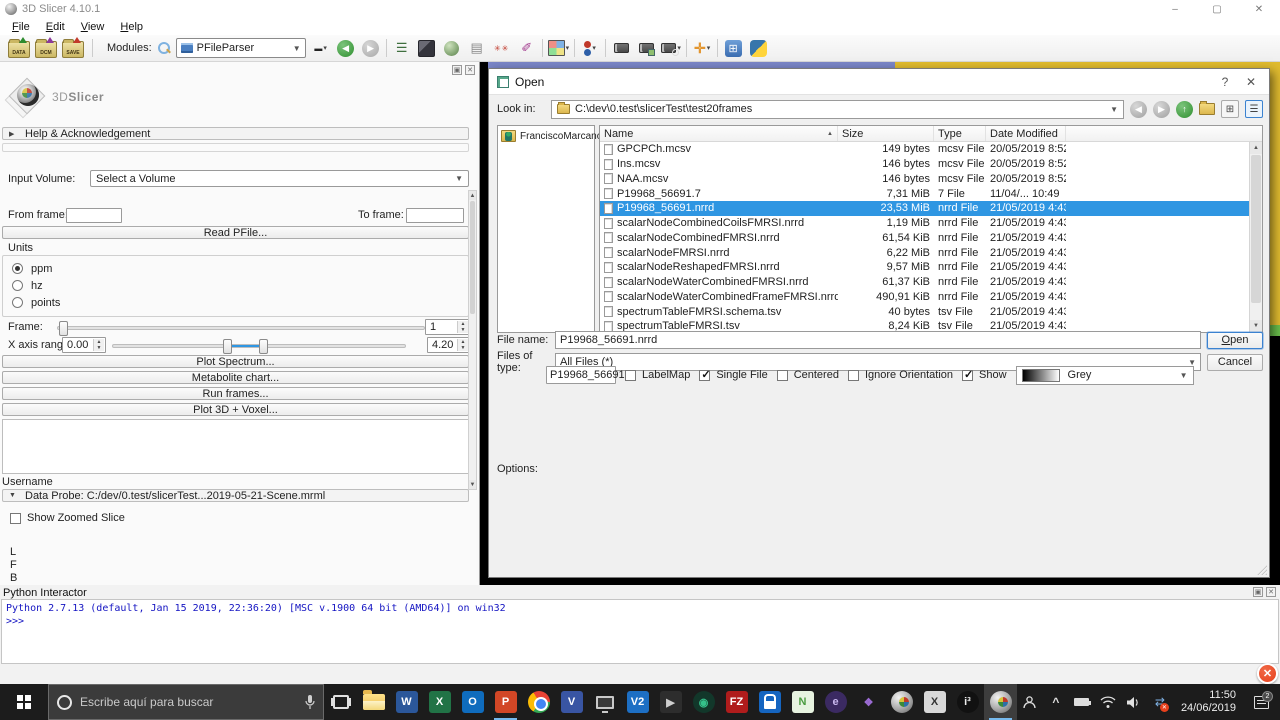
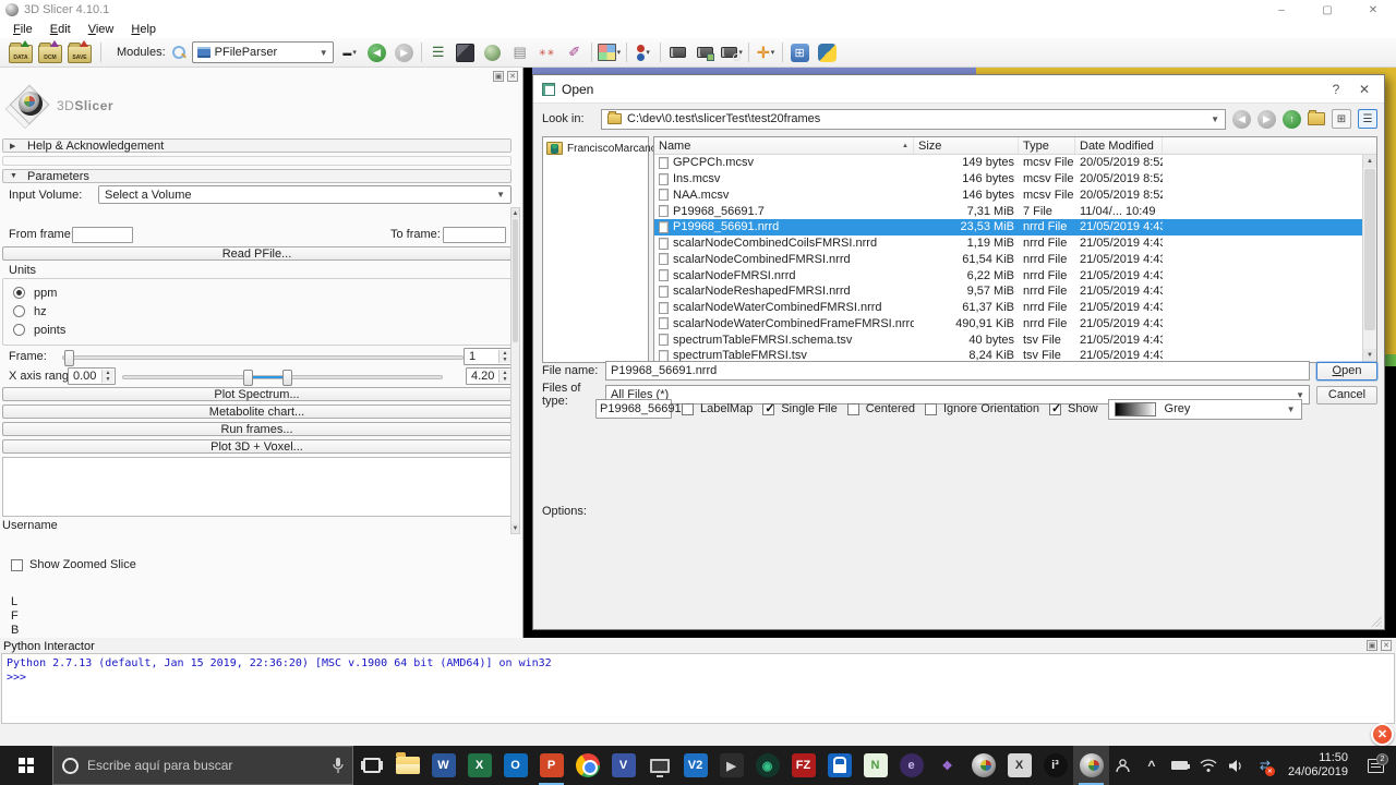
  3D Slicer 4.10.1
  –
  ▢
  ✕
  File
  Edit
  View
  Help
  Modules:
  PFileParser
  ▼
  3DSlicer
  Help & Acknowledgement
+ Parameters
  Input Volume:
  Select a Volume
  ▼
  From frame
  To frame:
  Read PFile...
  Units
  ppm
  hz
  points
  Frame:
  1
  X axis rang
  0.00
  4.20
  Plot Spectrum...
  Metabolite chart...
  Run frames...
  Plot 3D + Voxel...
  Username
- Data Probe: C:/dev/0.test/slicerTest...2019-05-21-Scene.mrml
  Show Zoomed Slice
  L
  F
  B
  Open
  ?
  ✕
  Look in:
  C:\dev\0.test\slicerTest\test20frames
  ▼
  ◀
  ▶
  ↑
  ⊞
  ☰
  FranciscoMarcan
  Name
  Size
  Type
  Date Modified
  GPCPCh.mcsv
  149 bytes
  mcsv File
  20/05/2019 8:5
  Ins.mcsv
  146 bytes
  mcsv File
  20/05/2019 8:5
  NAA.mcsv
  146 bytes
  mcsv File
  20/05/2019 8:5
  P19968_56691.7
  7,31 MiB
  7 File
  11/04/... 10:49
  P19968_56691.nrrd
  23,53 MiB
  nrrd File
  21/05/2019 4:4
  scalarNodeCombinedCoilsFMRSI.nrrd
  1,19 MiB
  nrrd File
  21/05/2019 4:4
  scalarNodeCombinedFMRSI.nrrd
  61,54 KiB
  nrrd File
  21/05/2019 4:4
  scalarNodeFMRSI.nrrd
  6,22 MiB
  nrrd File
  21/05/2019 4:4
  scalarNodeReshapedFMRSI.nrrd
  9,57 MiB
  nrrd File
  21/05/2019 4:4
  scalarNodeWaterCombinedFMRSI.nrrd
  61,37 KiB
  nrrd File
  21/05/2019 4:4
  scalarNodeWaterCombinedFrameFMRSI.nrrd
  490,91 KiB
  nrrd File
  21/05/2019 4:4
  spectrumTableFMRSI.schema.tsv
  40 bytes
  tsv File
  21/05/2019 4:4
  spectrumTableFMRSI.tsv
  8,24 KiB
  tsv File
  21/05/2019 4:4
  File name:
  P19968_56691.nrrd
  Open
  Files of type:
  All Files (*)
  ▼
  Cancel
  P19968_56691
  LabelMap
  Single File
  Centered
  Ignore Orientation
  Show
  Grey
  ▼
  Options:
  Python Interactor
  Python 2.7.13 (default, Jan 15 2019, 22:36:20) [MSC v.1900 64 bit (AMD64)] on win32
  >>>
  ✕
  Escribe aquí para buscar
  W
  X
  O
  P
  V
  V2
  ▶
  ◉
  FZ
  N
  e
  ❖
  X
  i³
  ^
  ⇄
  11:50
  24/06/2019
